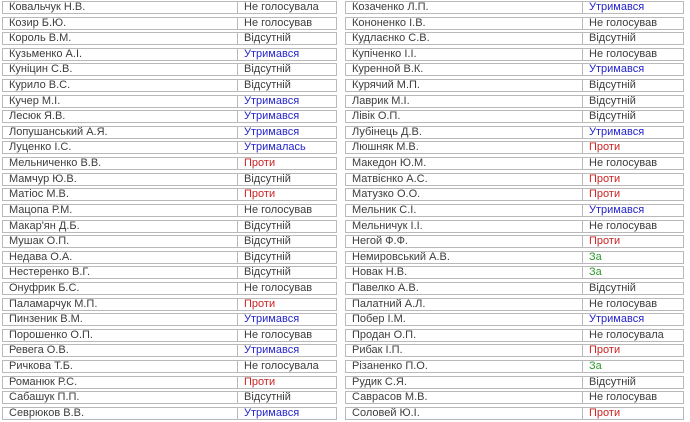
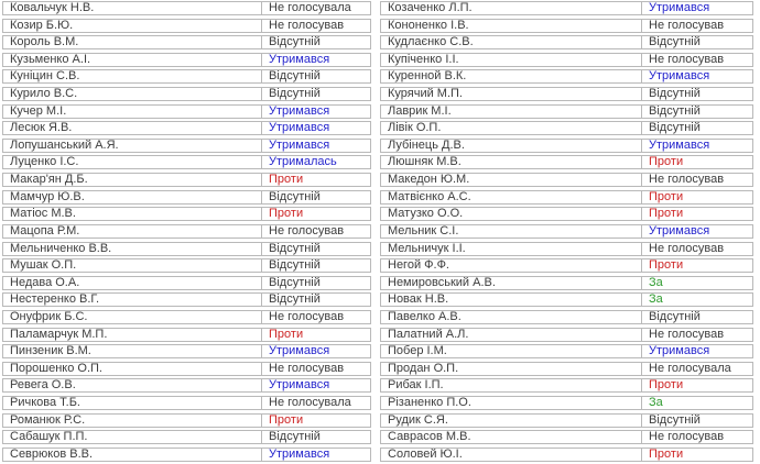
  Ковальчук Н.В.
  Не голосувала
  Козир Б.Ю.
  Не голосував
  Король В.М.
  Відсутній
  Кузьменко А.І.
  Утримався
  Куніцин С.В.
  Відсутній
  Курило В.С.
  Відсутній
  Кучер М.І.
  Утримався
  Лесюк Я.В.
  Утримався
  Лопушанський А.Я.
  Утримався
  Луценко І.С.
  Утрималась
- Мельниченко В.В.
+ Макар'ян Д.Б.
  Проти
  Мамчур Ю.В.
  Відсутній
  Матіос М.В.
  Проти
  Мацопа Р.М.
  Не голосував
- Макар'ян Д.Б.
+ Мельниченко В.В.
  Відсутній
  Мушак О.П.
  Відсутній
  Недава О.А.
  Відсутній
  Нестеренко В.Г.
  Відсутній
  Онуфрик Б.С.
  Не голосував
  Паламарчук М.П.
  Проти
  Пинзеник В.М.
  Утримався
  Порошенко О.П.
  Не голосував
  Ревега О.В.
  Утримався
  Ричкова Т.Б.
  Не голосувала
  Романюк Р.С.
  Проти
  Сабашук П.П.
  Відсутній
  Севрюков В.В.
  Утримався
  Козаченко Л.П.
  Утримався
  Кононенко І.В.
  Не голосував
  Кудлаєнко С.В.
  Відсутній
  Купіченко І.І.
  Не голосував
  Куренной В.К.
  Утримався
  Курячий М.П.
  Відсутній
  Лаврик М.І.
  Відсутній
  Лівік О.П.
  Відсутній
  Лубінець Д.В.
  Утримався
  Люшняк М.В.
  Проти
  Македон Ю.М.
  Не голосував
  Матвієнко А.С.
  Проти
  Матузко О.О.
  Проти
  Мельник С.І.
  Утримався
  Мельничук І.І.
  Не голосував
  Негой Ф.Ф.
  Проти
  Немировський А.В.
  За
  Новак Н.В.
  За
  Павелко А.В.
  Відсутній
  Палатний А.Л.
  Не голосував
  Побер І.М.
  Утримався
  Продан О.П.
  Не голосувала
  Рибак І.П.
  Проти
  Різаненко П.О.
  За
  Рудик С.Я.
  Відсутній
  Саврасов М.В.
  Не голосував
  Соловей Ю.І.
  Проти
